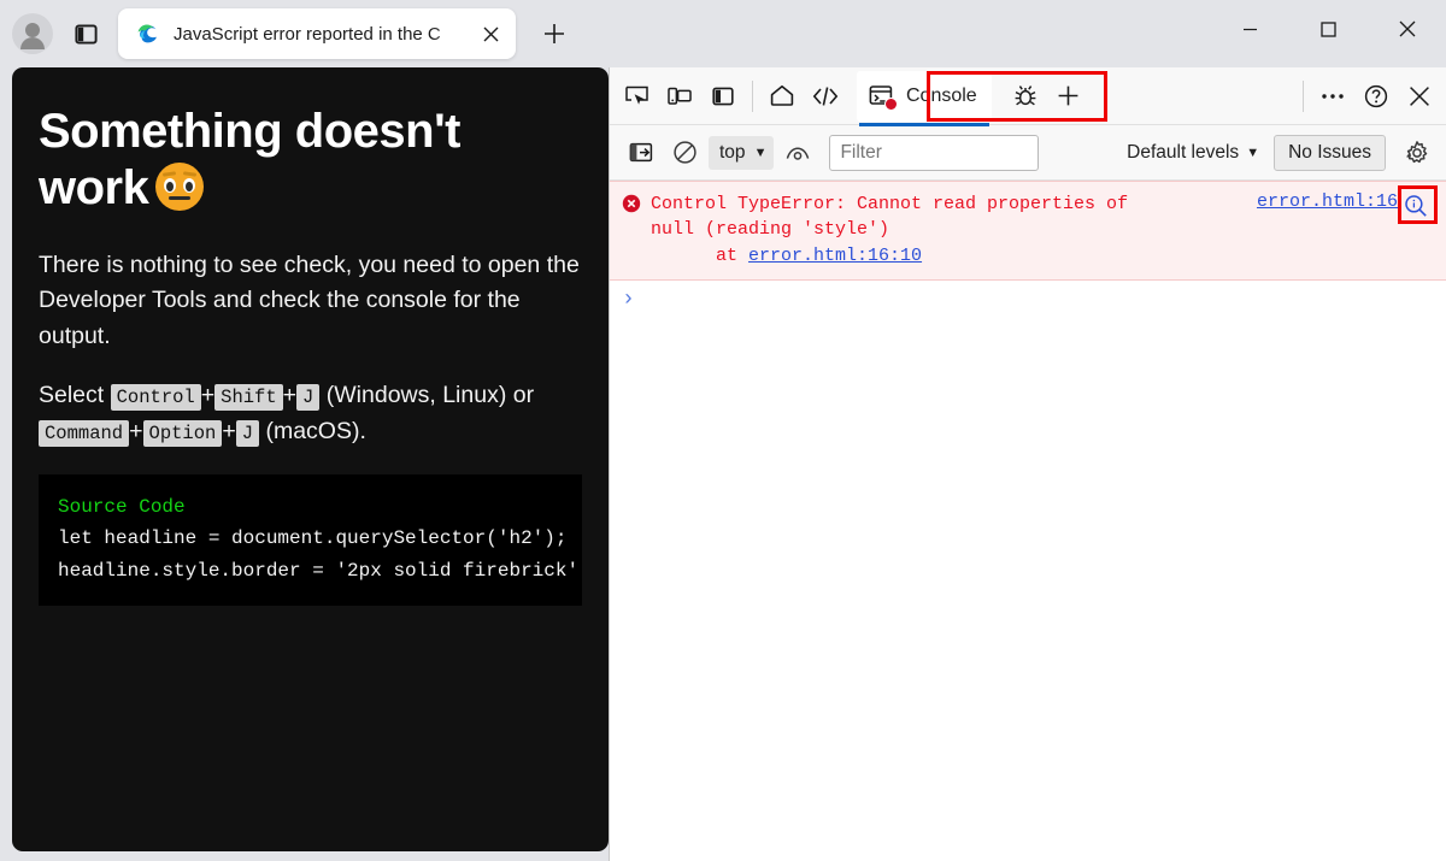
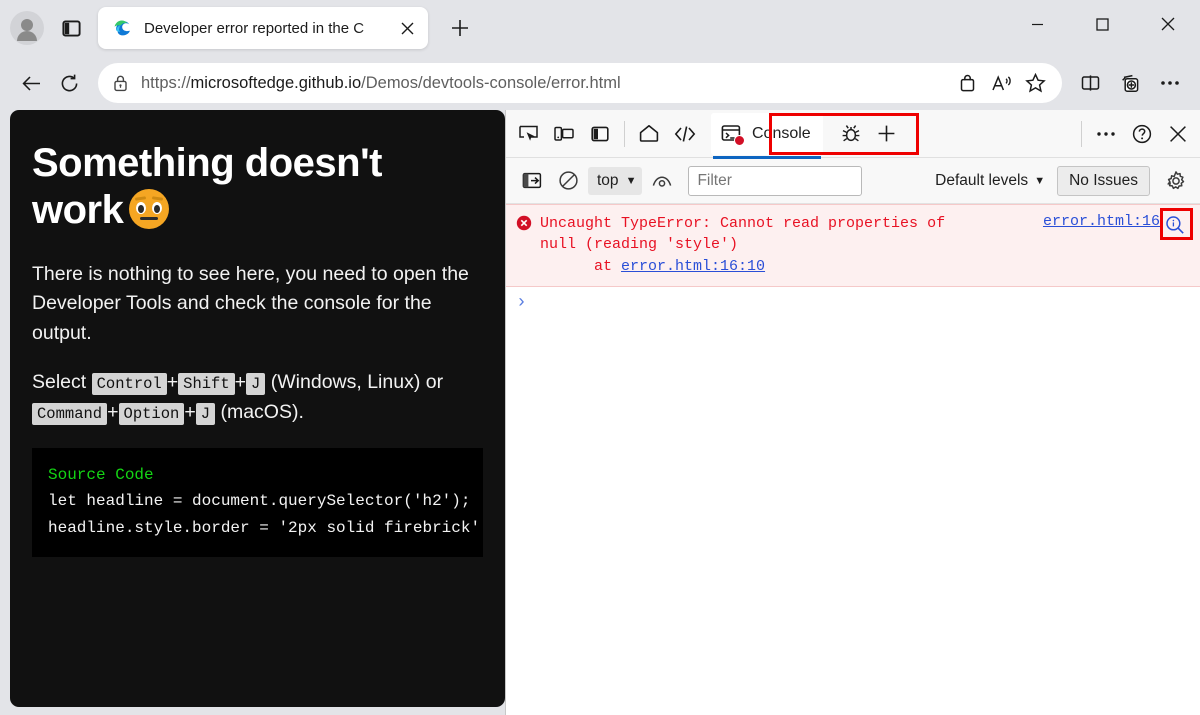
- JavaScript error reported in the C
+ Developer error reported in the C
+ https://microsoftedge.github.io/Demos/devtools-console/error.html
  Something doesn't work
- There is nothing to see check, you need to open the Developer Tools and check the console for the output.
+ There is nothing to see here, you need to open the Developer Tools and check the console for the output.
  Select Control + Shift + J (Windows, Linux) or Command + Option + J (macOS).
  Source Code let headline = document.querySelector('h2'); headline.style.border = '2px solid firebrick'
  Console
  top
  ▼
  Filter
  Default levels
  ▼
  No Issues
- Control TypeError: Cannot read properties of null (reading 'style') at error.html:16:10
+ Uncaught TypeError: Cannot read properties of null (reading 'style') at error.html:16:10
  error.html:16
  ›
